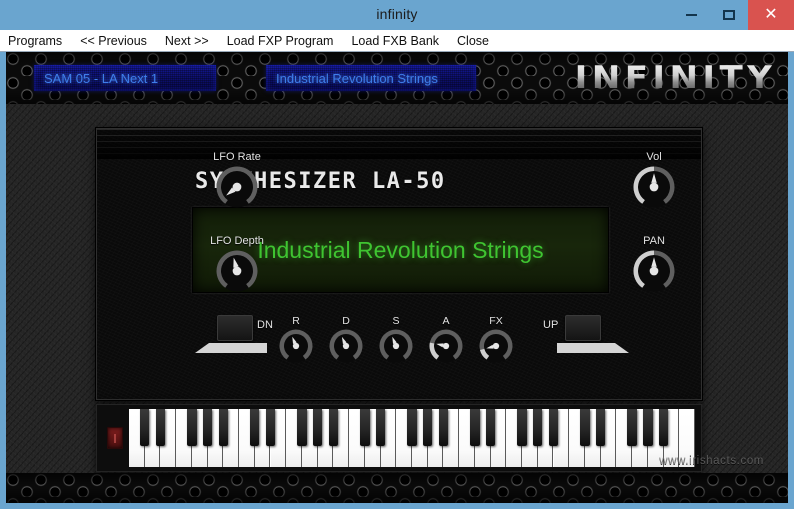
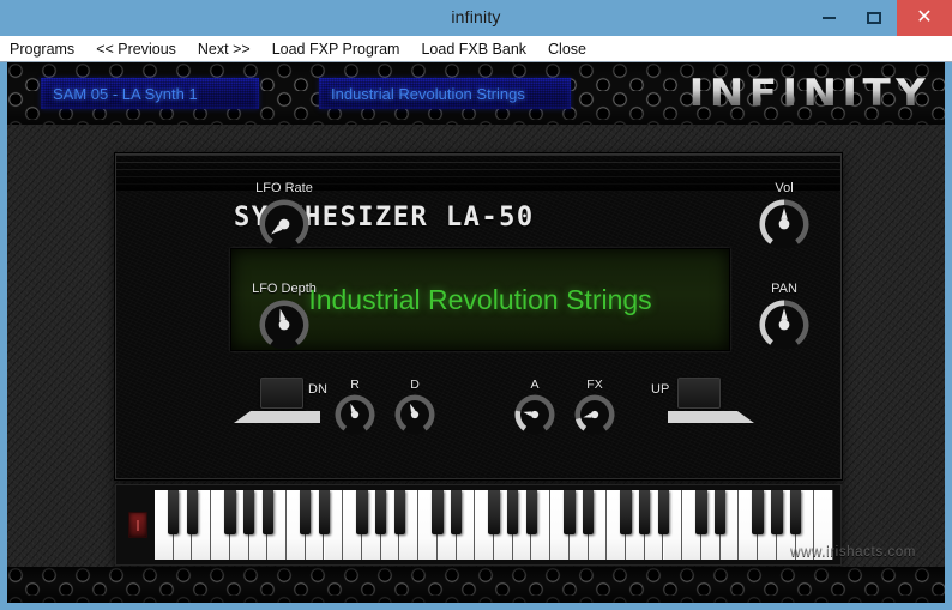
  infinity
  ✕
  Programs
  << Previous
  Next >>
  Load FXP Program
  Load FXB Bank
  Close
- SAM 05 - LA Next 1
+ SAM 05 - LA Synth 1
  Industrial Revolution Strings
  INFINITY
  SYHESIZER LA-50
  Industrial Revolution Strings
  LFO Rate
  LFO Depth
  Vol
  PAN
  DN
  R
  D
- S
  A
  FX
  UP
  www.irishacts.com
